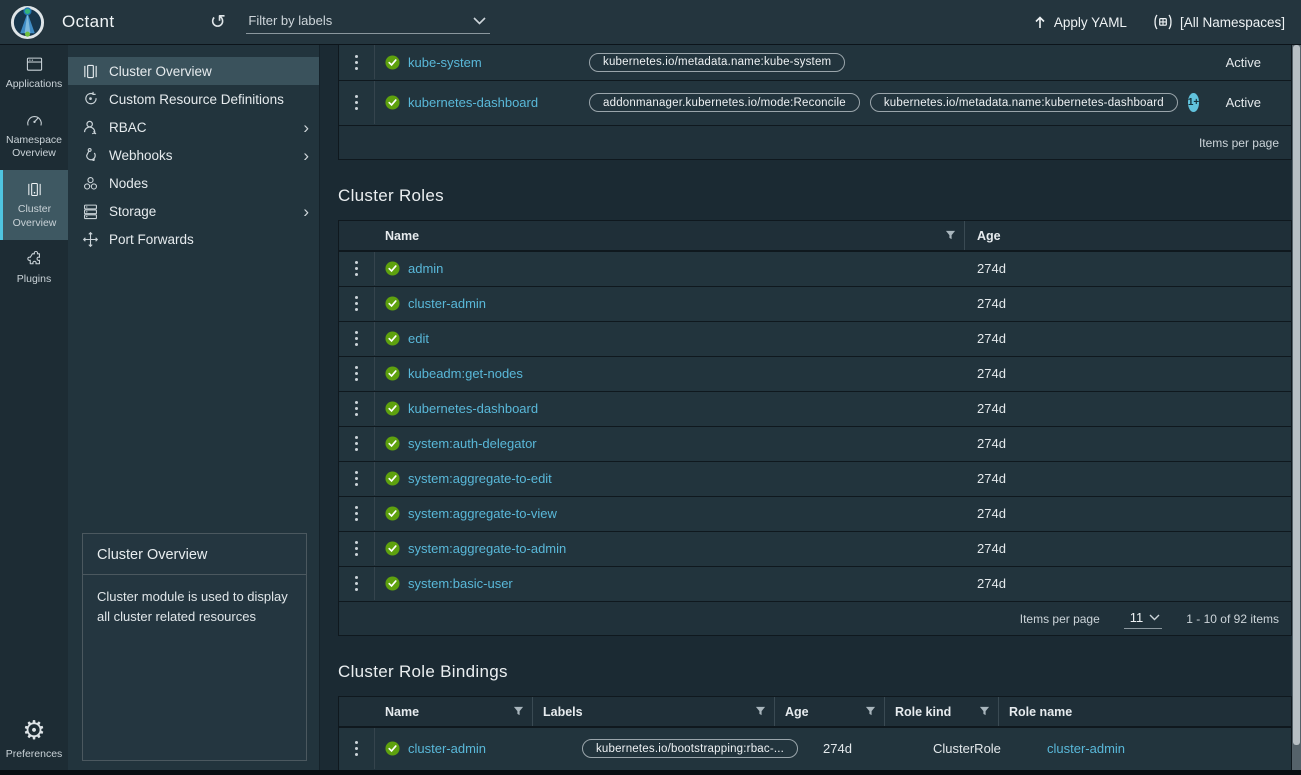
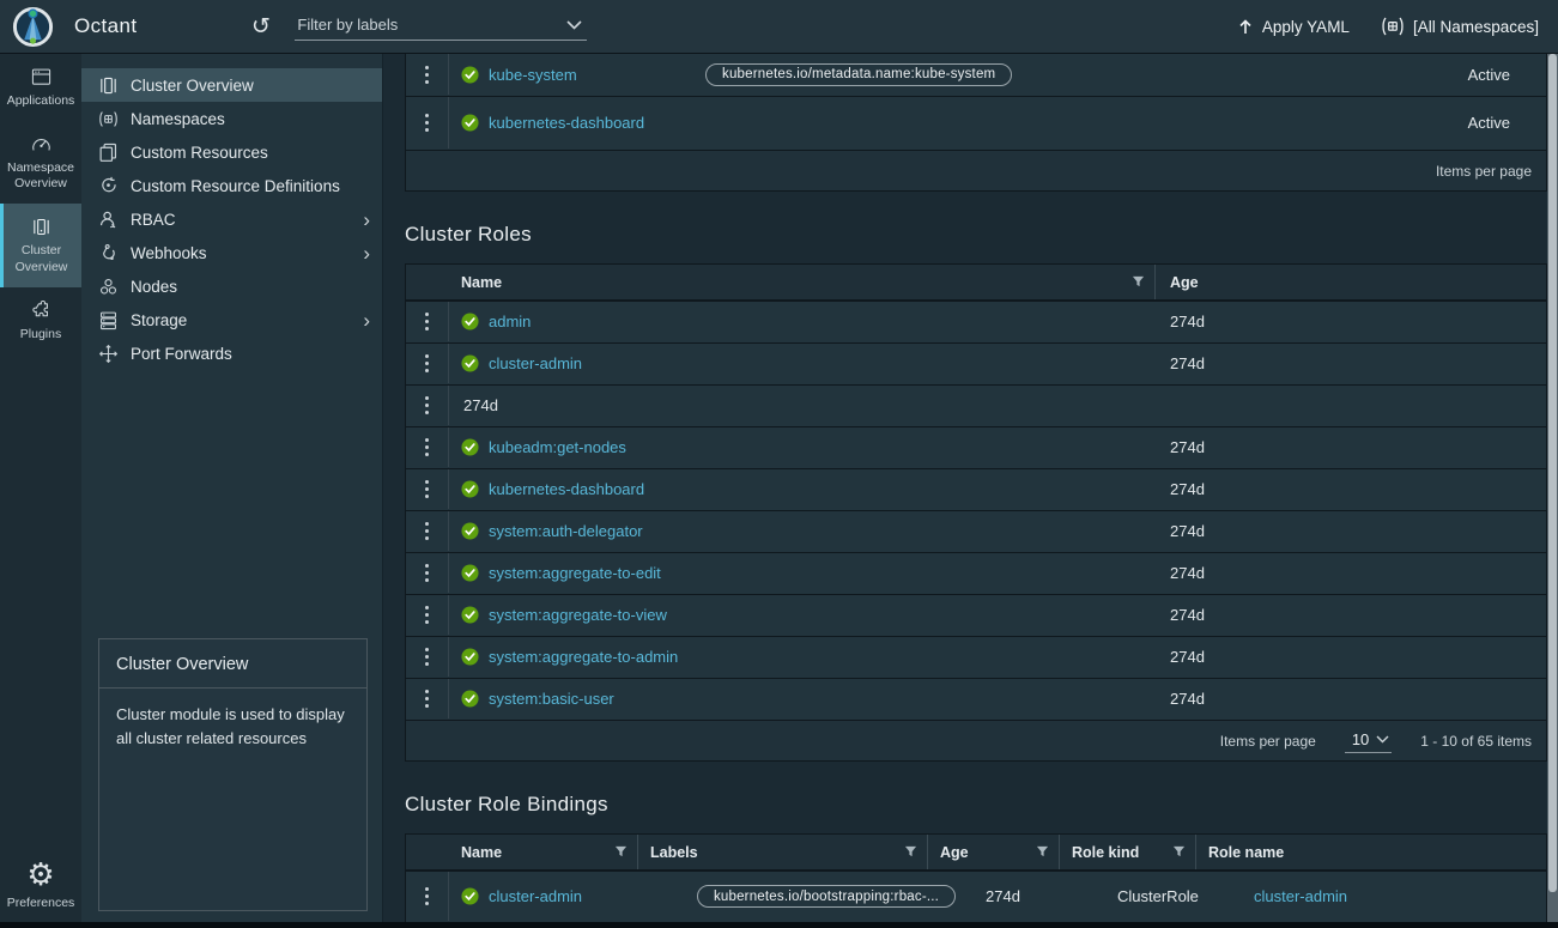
  Octant
  Filter by labels
  Apply YAML
  [All Namespaces]
  Applications
  Namespace Overview
  Cluster Overview
  Plugins
  ⚙
  Preferences
  Cluster Overview
+ Namespaces
+ Custom Resources
  Custom Resource Definitions
  RBAC
  ›
  Webhooks
  ›
  Nodes
  Storage
  ›
  Port Forwards
  Cluster Overview
  Cluster module is used to display all cluster related resources
  kube-system
  kubernetes.io/metadata.name:kube-system
  Active
  kubernetes-dashboard
- addonmanager.kubernetes.io/mode:Reconcile
- kubernetes.io/metadata.name:kubernetes-dashboard
- 1+
  Active
  Items per page
  Cluster Roles
  Name
  Age
  admin
  274d
  cluster-admin
  274d
- edit
  274d
  kubeadm:get-nodes
  274d
  kubernetes-dashboard
  274d
  system:auth-delegator
  274d
  system:aggregate-to-edit
  274d
  system:aggregate-to-view
  274d
  system:aggregate-to-admin
  274d
  system:basic-user
  274d
  Items per page
- 11
+ 10
- 1 - 10 of 92 items
+ 1 - 10 of 65 items
  Cluster Role Bindings
  Name
  Labels
  Age
  Role kind
  Role name
  cluster-admin
  kubernetes.io/bootstrapping:rbac-...
  274d
  ClusterRole
  cluster-admin
